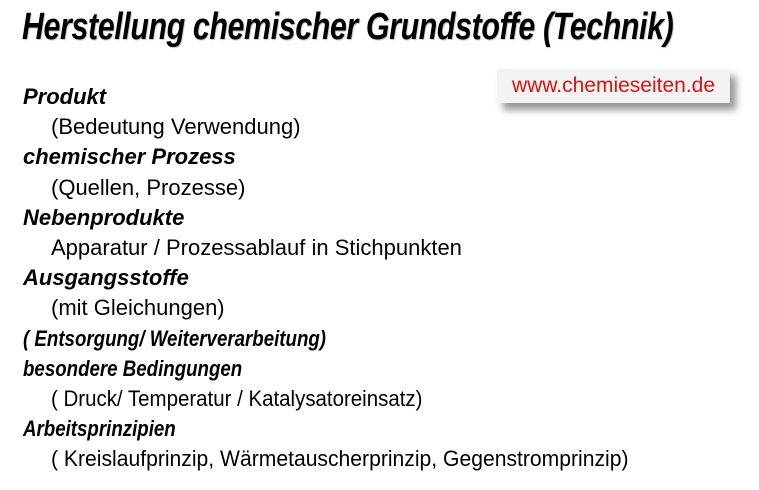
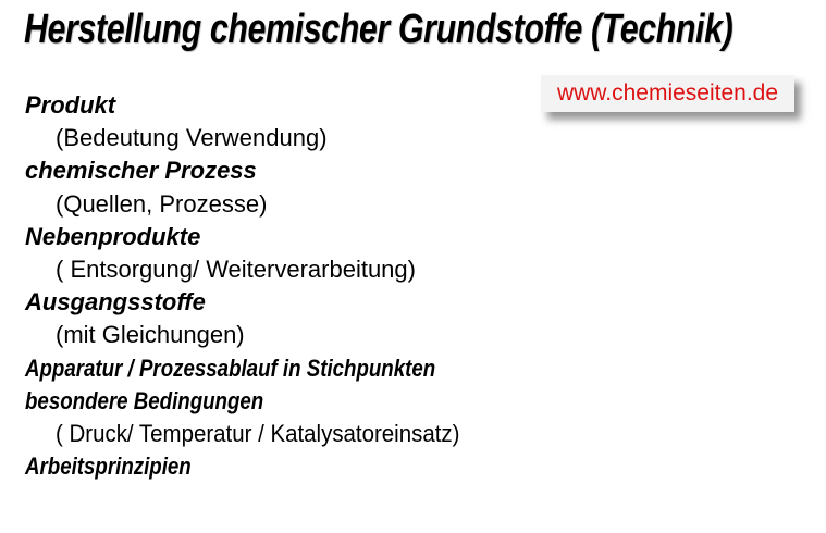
  Herstellung chemischer Grundstoffe (Technik)
  www.chemieseiten.de
  Produkt
  (Bedeutung Verwendung)
  chemischer Prozess
  (Quellen, Prozesse)
  Nebenprodukte
- Apparatur / Prozessablauf in Stichpunkten
+ ( Entsorgung/ Weiterverarbeitung)
  Ausgangsstoffe
  (mit Gleichungen)
- ( Entsorgung/ Weiterverarbeitung)
+ Apparatur / Prozessablauf in Stichpunkten
  besondere Bedingungen
  ( Druck/ Temperatur / Katalysatoreinsatz)
  Arbeitsprinzipien
- ( Kreislaufprinzip, Wärmetauscherprinzip, Gegenstromprinzip)
